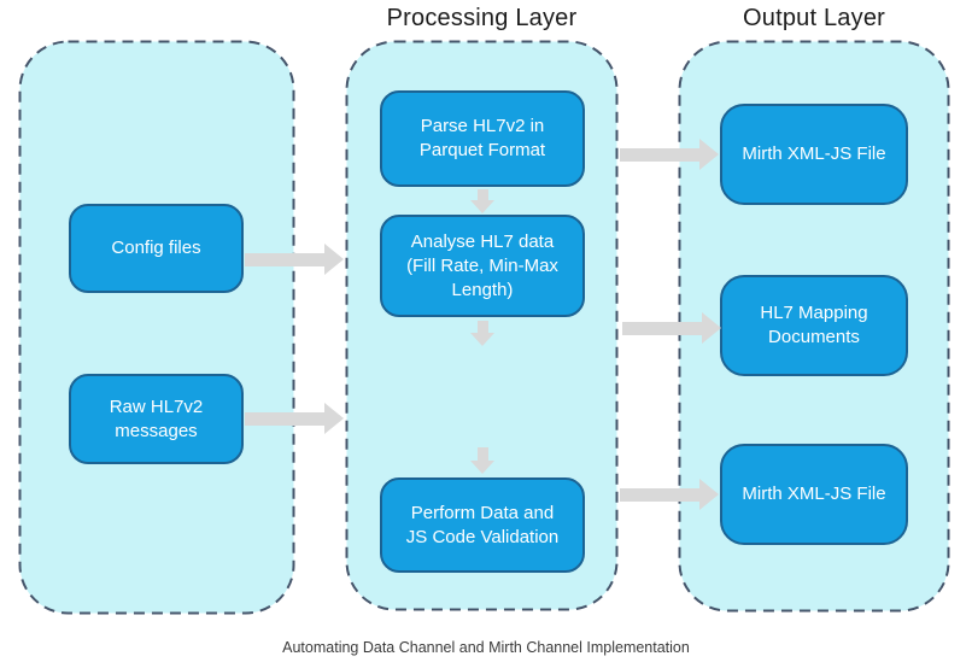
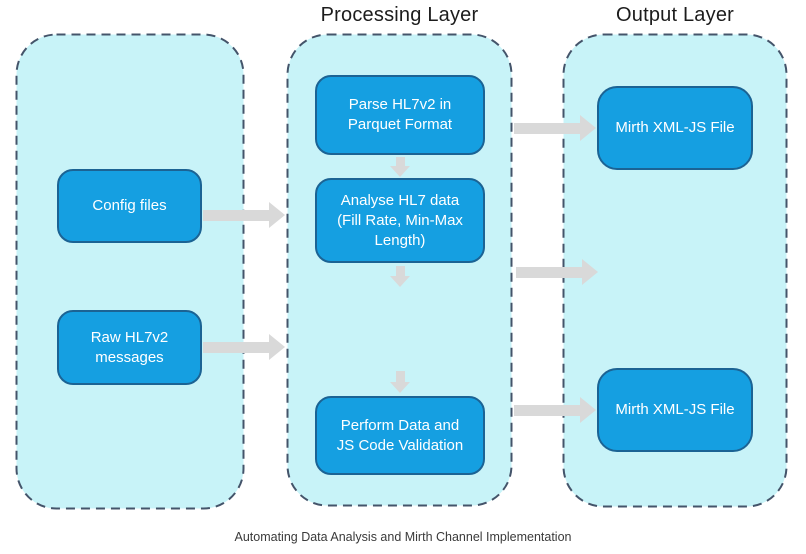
  Processing Layer
  Output Layer
  Config files
  Raw HL7v2
  messages
  Parse HL7v2 in
  Parquet Format
  Analyse HL7 data
  (Fill Rate, Min-Max
  Length)
  Perform Data and
  JS Code Validation
  Mirth XML-JS File
- HL7 Mapping
- Documents
  Mirth XML-JS File
- Automating Data Channel and Mirth Channel Implementation
+ Automating Data Analysis and Mirth Channel Implementation
